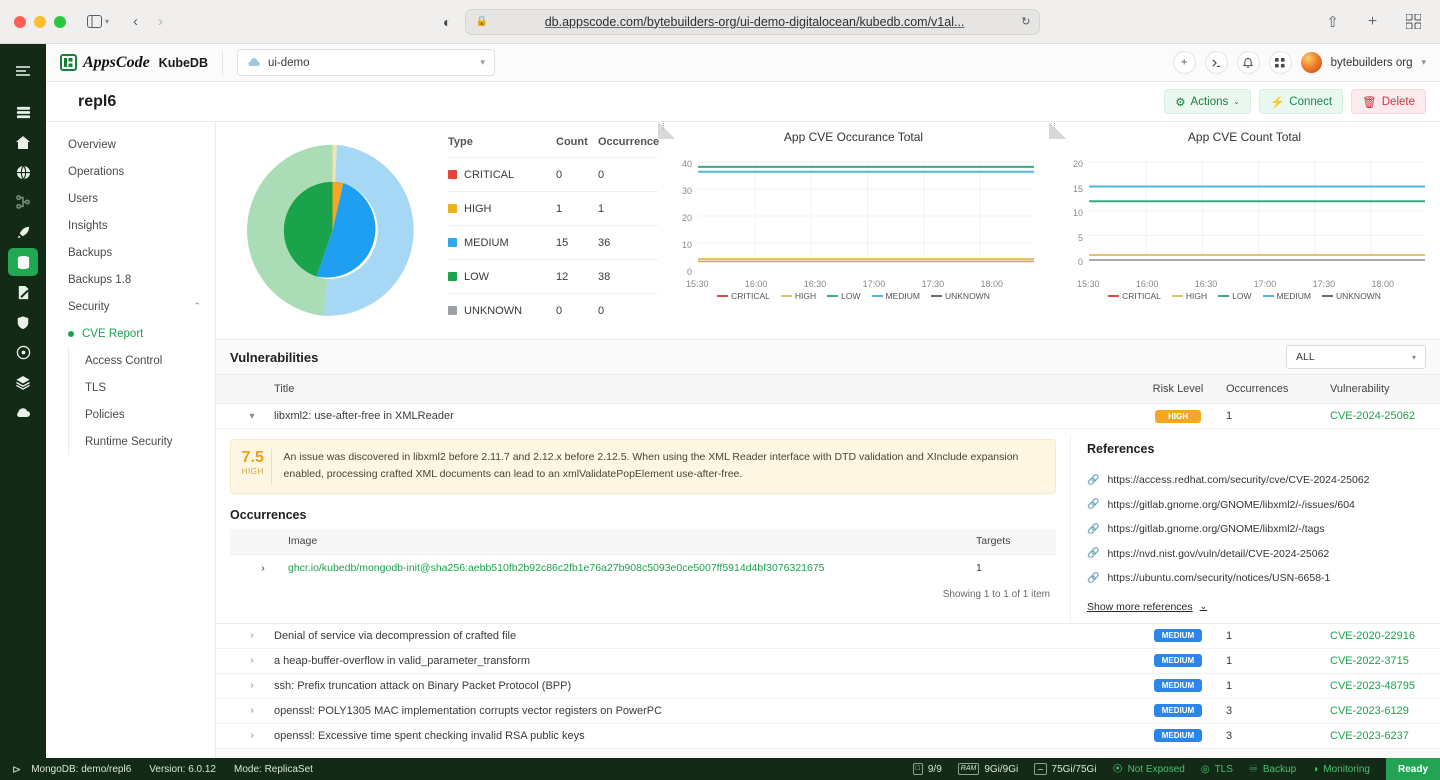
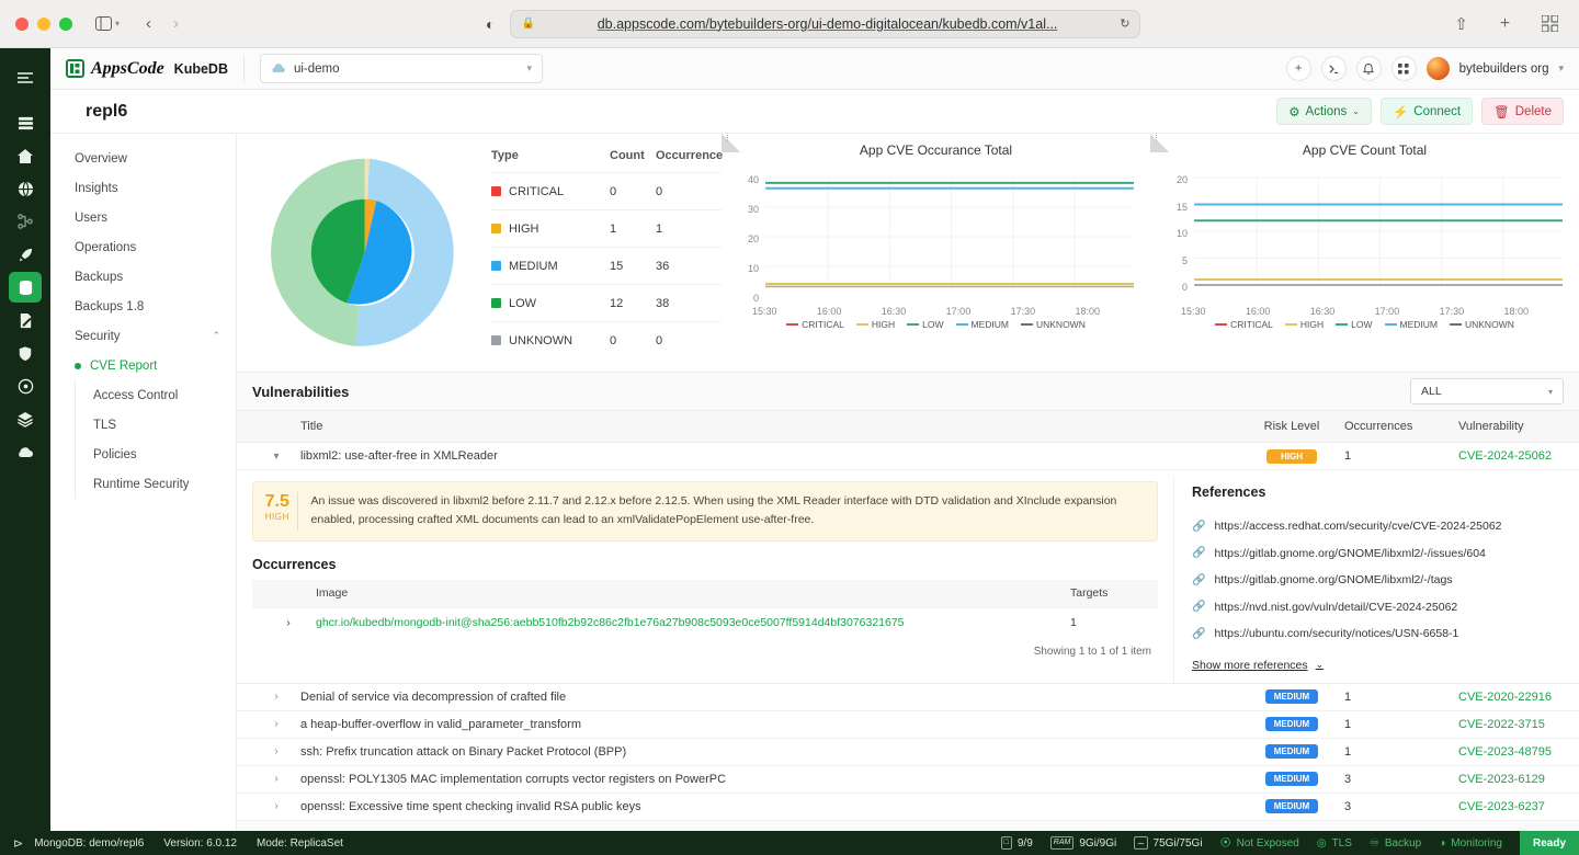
  ▾
  ‹
  ›
  ◐
  🔒
  db.appscode.com/bytebuilders-org/ui-demo-digitalocean/kubedb.com/v1al...
  ↻
  ⇧
  ＋
  AppsCode
  KubeDB
  ui-demo
  ▾
  ＋
  bytebuilders org
  ▾
  repl6
  ⚙
  Actions
  ⌄
  ⚡
  Connect
  🗑
  Delete
  Overview
- Operations
+ Insights
  Users
- Insights
+ Operations
  Backups
  Backups 1.8
  Security
  ⌃
  CVE Report
  Access Control
  TLS
  Policies
  Runtime Security
  Type
  Count
  Occurrence
  CRITICAL
  0
  0
  HIGH
  1
  1
  MEDIUM
  15
  36
  LOW
  12
  38
  UNKNOWN
  0
  0
  App CVE Occurance Total
  40
  30
  20
  10
  0
  15:30
  16:00
  16:30
  17:00
  17:30
  18:00
  CRITICAL
  HIGH
  LOW
  MEDIUM
  UNKNOWN
  App CVE Count Total
  20
  15
  10
  5
  0
  15:30
  16:00
  16:30
  17:00
  17:30
  18:00
  CRITICAL
  HIGH
  LOW
  MEDIUM
  UNKNOWN
  Vulnerabilities
  ALL
  ▾
  Title
  Risk Level
  Occurrences
  Vulnerability
  ▾
  libxml2: use-after-free in XMLReader
  HIGH
  1
  CVE-2024-25062
  7.5
  HIGH
  An issue was discovered in libxml2 before 2.11.7 and 2.12.x before 2.12.5. When using the XML Reader interface with DTD validation and XInclude expansion enabled, processing crafted XML documents can lead to an xmlValidatePopElement use-after-free.
  Occurrences
  Image
  Targets
  ›
  ghcr.io/kubedb/mongodb-init@sha256:aebb510fb2b92c86c2fb1e76a27b908c5093e0ce5007ff5914d4bf3076321675
  1
  Showing 1 to 1 of 1 item
  References
  🔗
  https://access.redhat.com/security/cve/CVE-2024-25062
  🔗
  https://gitlab.gnome.org/GNOME/libxml2/-/issues/604
  🔗
  https://gitlab.gnome.org/GNOME/libxml2/-/tags
  🔗
  https://nvd.nist.gov/vuln/detail/CVE-2024-25062
  🔗
  https://ubuntu.com/security/notices/USN-6658-1
  Show more references
  ⌄
  ›
  Denial of service via decompression of crafted file
  MEDIUM
  1
  CVE-2020-22916
  ›
  a heap-buffer-overflow in valid_parameter_transform
  MEDIUM
  1
  CVE-2022-3715
  ›
  ssh: Prefix truncation attack on Binary Packet Protocol (BPP)
  MEDIUM
  1
  CVE-2023-48795
  ›
  openssl: POLY1305 MAC implementation corrupts vector registers on PowerPC
  MEDIUM
  3
  CVE-2023-6129
  ›
  openssl: Excessive time spent checking invalid RSA public keys
  MEDIUM
  3
  CVE-2023-6237
  ⊳
  MongoDB: demo/repl6
  Version: 6.0.12
  Mode: ReplicaSet
  9/9
  9Gi/9Gi
  75Gi/75Gi
  ⦿
  Not Exposed
  ◎
  TLS
  ♾
  Backup
  ◑
  Monitoring
  Ready
